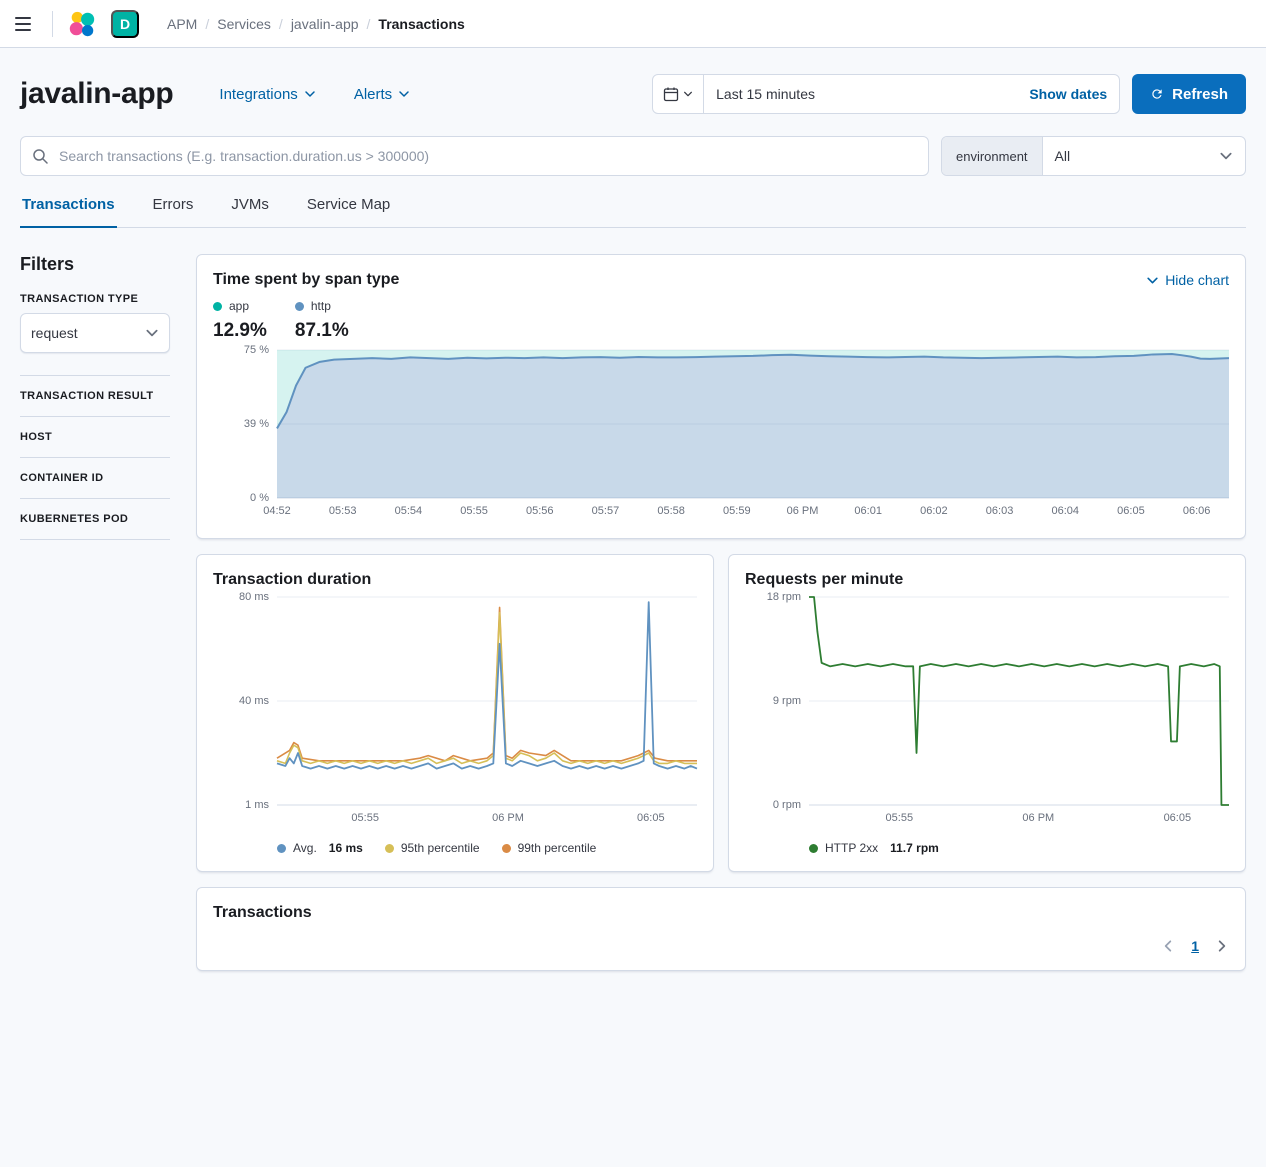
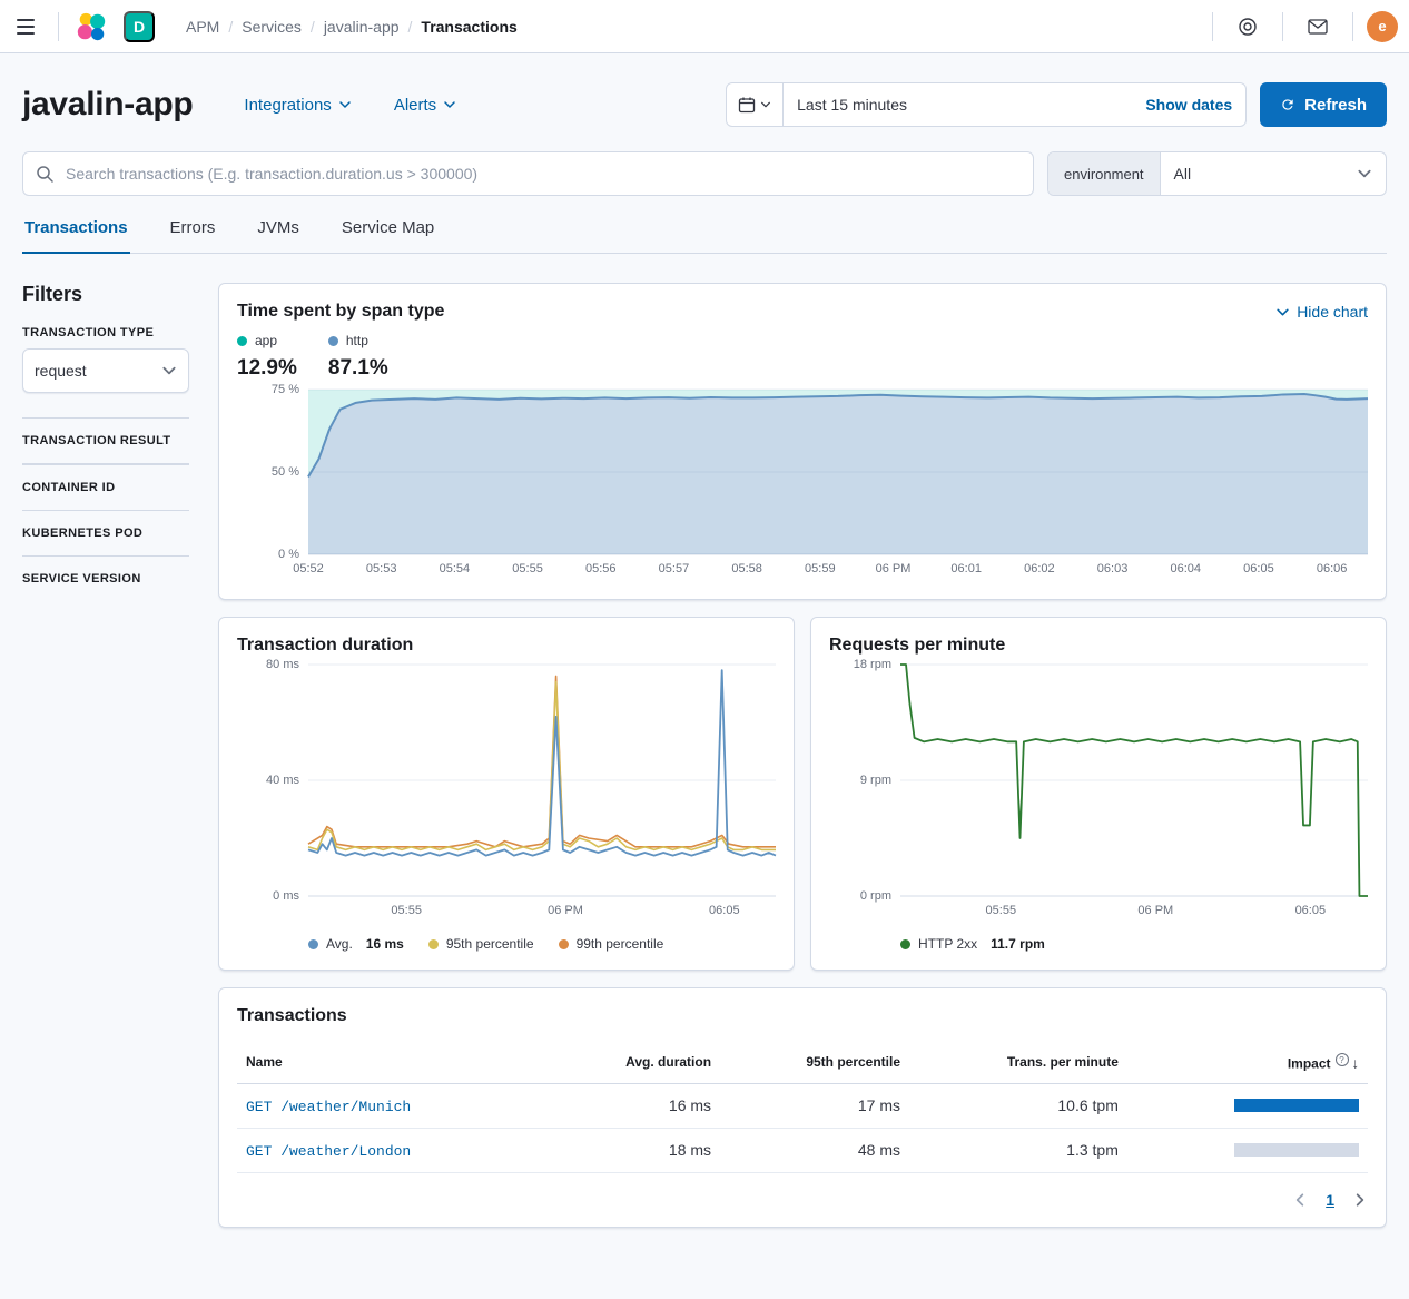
  D
  APM
  /
  Services
  /
  javalin-app
  /
  Transactions
+ e
  javalin-app
  Integrations
  Alerts
  Last 15 minutes
  Show dates
  Refresh
  Search transactions (E.g. transaction.duration.us > 300000)
  environment
  All
  Transactions
  Errors
  JVMs
  Service Map
  Filters
  TRANSACTION TYPE
  request
  TRANSACTION RESULT
- HOST
  CONTAINER ID
  KUBERNETES POD
+ SERVICE VERSION
  Time spent by span type
  Hide chart
  app
  12.9%
  http
  87.1%
  75 %
- 39 %
+ 50 %
  0 %
- 04:52
+ 05:52
  05:53
  05:54
  05:55
  05:56
  05:57
  05:58
  05:59
  06 PM
  06:01
  06:02
  06:03
  06:04
  06:05
  06:06
  Transaction duration
  80 ms
  40 ms
- 1 ms
+ 0 ms
  05:55
  06 PM
  06:05
  Avg.
  16 ms
  95th percentile
  99th percentile
  Requests per minute
  18 rpm
  9 rpm
  0 rpm
  05:55
  06 PM
  06:05
  HTTP 2xx
  11.7 rpm
  Transactions
+ Name	Avg. duration	95th percentile	Trans. per minute	Impact ? ↓
+ GET /weather/Munich	16 ms	17 ms	10.6 tpm
+ GET /weather/London	18 ms	48 ms	1.3 tpm
  1
